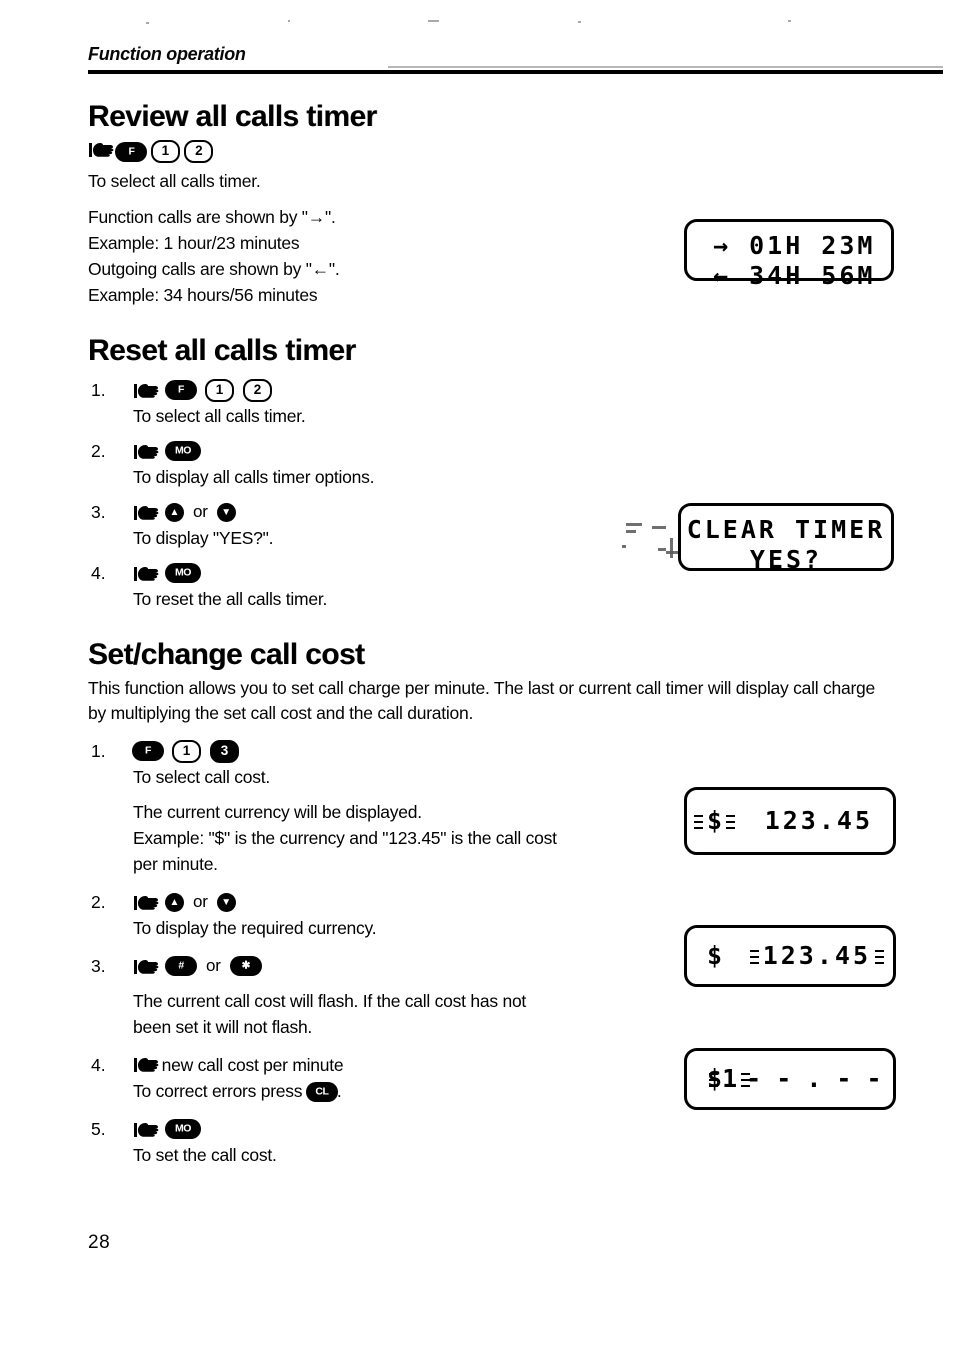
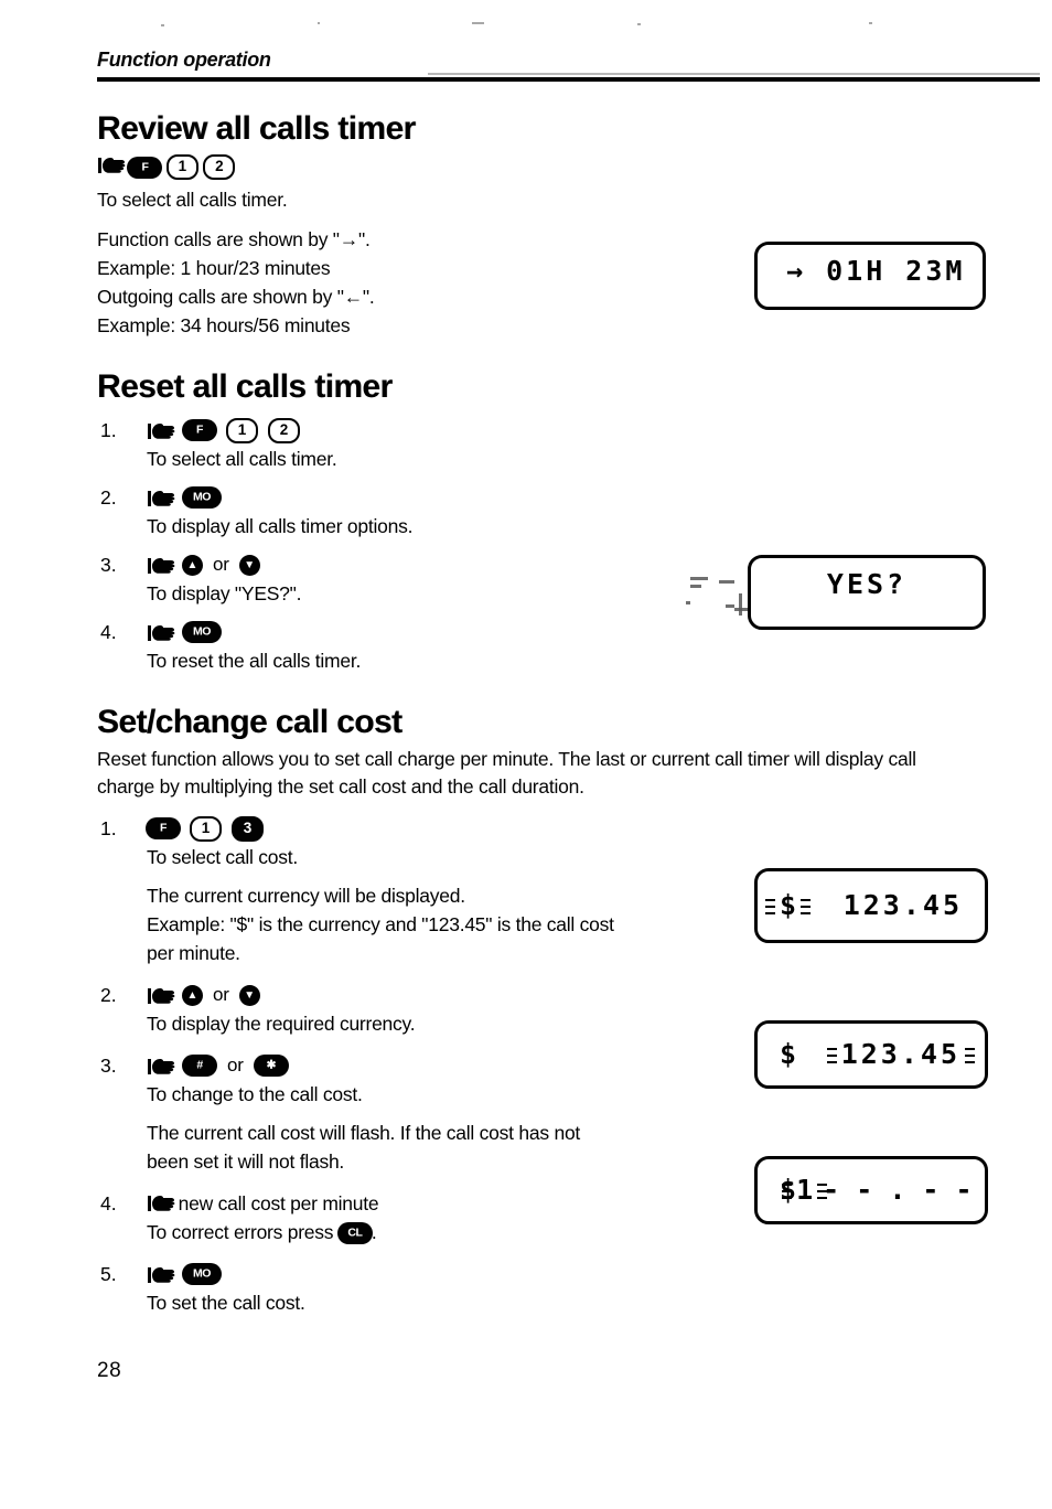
  Function operation
  Review all calls timer
  F 1 2
  To select all calls timer.
  Function calls are shown by "→".
  Example: 1 hour/23 minutes
  Outgoing calls are shown by "←".
  Example: 34 hours/56 minutes
  Reset all calls timer
  1.
  F
  1
  2
  To select all calls timer.
  2.
  MO
  To display all calls timer options.
  3.
  ▲
  or
  ▼
  To display "YES?".
  4.
  MO
  To reset the all calls timer.
  Set/change call cost
- This function allows you to set call charge per minute. The last or current call timer will display call charge by multiplying the set call cost and the call duration.
+ Reset function allows you to set call charge per minute. The last or current call timer will display call charge by multiplying the set call cost and the call duration.
  1.
  F
  1
  3
  To select call cost.
  The current currency will be displayed.
  Example: "$" is the currency and "123.45" is the call cost
  per minute.
  2.
  ▲
  or
  ▼
  To display the required currency.
  3.
  #
  or
  ✱
+ To change to the call cost.
  The current call cost will flash. If the call cost has not
  been set it will not flash.
  4.
  new call cost per minute
  To correct errors press CL .
  5.
  MO
  To set the call cost.
  → 01H 23M
- ← 34H 56M
- CLEAR TIMER
  YES?
  $
  123.45
  $
  123.45
  1
  - - . - -
  28
